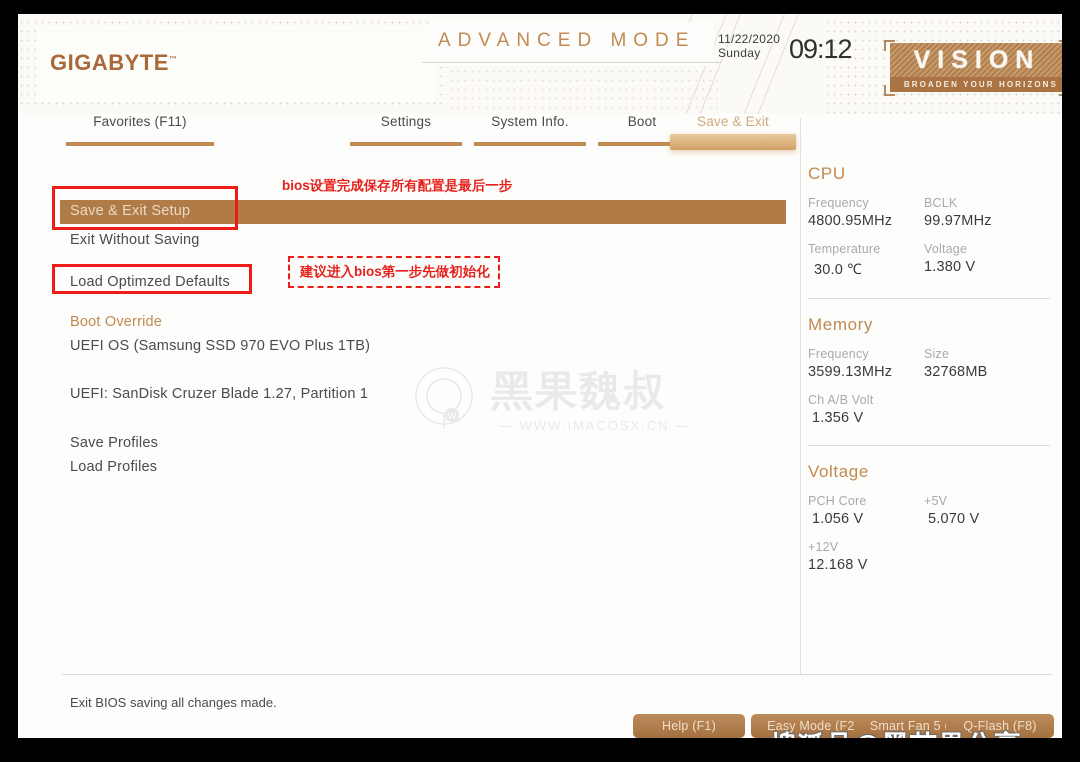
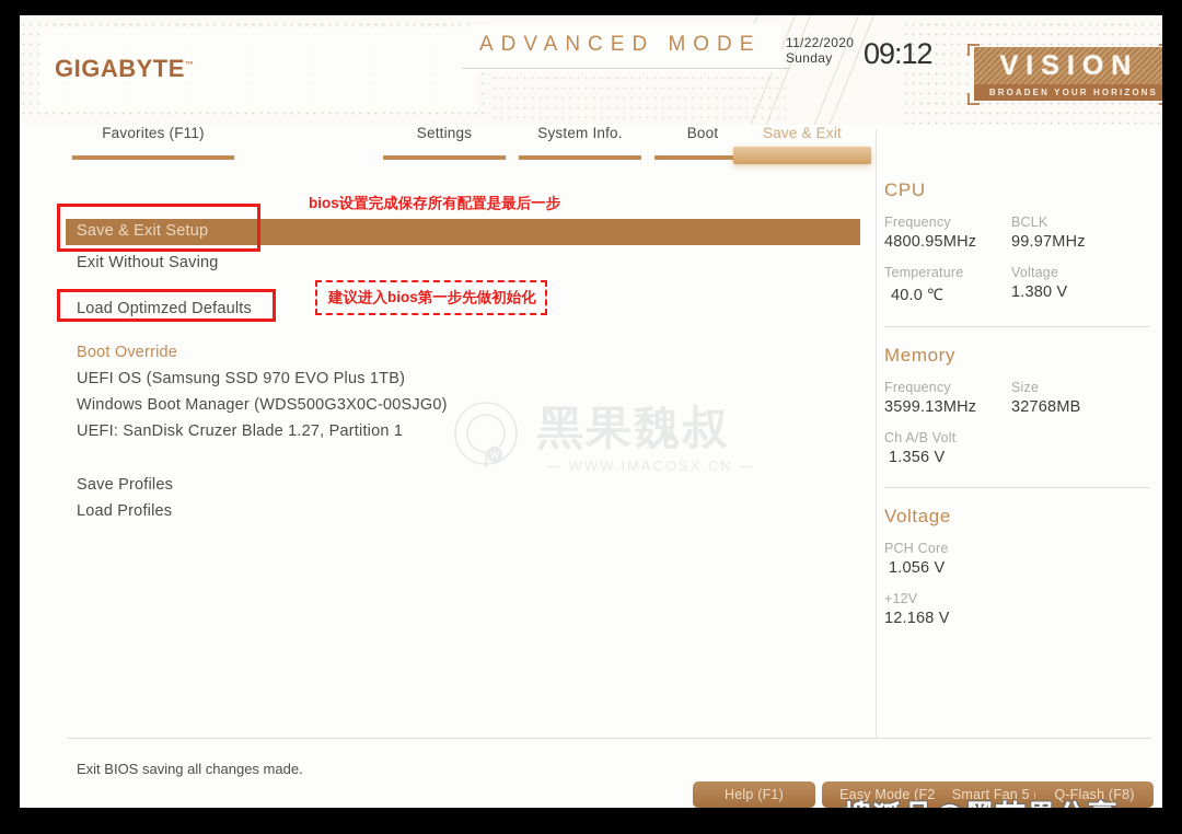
  GIGABYTE™
  ADVANCED MODE
  11/22/2020
  Sunday
  09:12
  VISION
  BROADEN YOUR HORIZONS
  Favorites (F11)
  Settings
  System Info.
  Boot
  Save & Exit
  Save & Exit Setup
  Exit Without Saving
  Load Optimzed Defaults
  Boot Override
  UEFI OS (Samsung SSD 970 EVO Plus 1TB)
+ Windows Boot Manager (WDS500G3X0C-00SJG0)
  UEFI: SanDisk Cruzer Blade 1.27, Partition 1
  Save Profiles
  Load Profiles
  bios设置完成保存所有配置是最后一步
  建议进入bios第一步先做初始化
  CPU
  Frequency
  4800.95MHz
  Temperature
- 30.0 ℃
+ 40.0 ℃
  BCLK
  99.97MHz
  Voltage
  1.380 V
  Memory
  Frequency
  3599.13MHz
  Ch A/B Volt
  1.356 V
  Size
  32768MB
  Voltage
  PCH Core
  1.056 V
  +12V
  12.168 V
- +5V
- 5.070 V
  Exit BIOS saving all changes made.
  Help (F1)
  Easy Mode (F2
  Q-Flash (F8)
